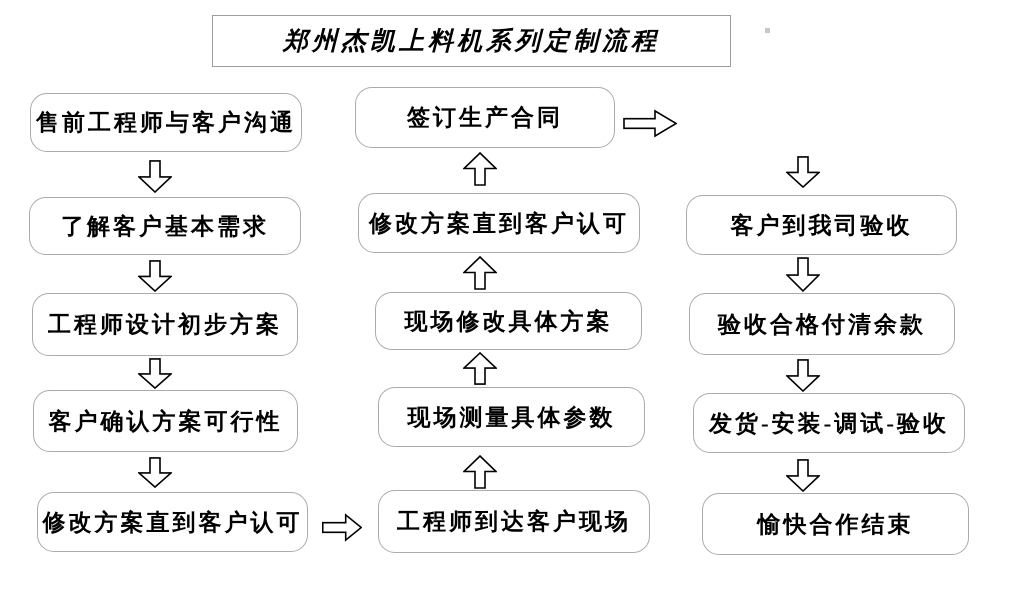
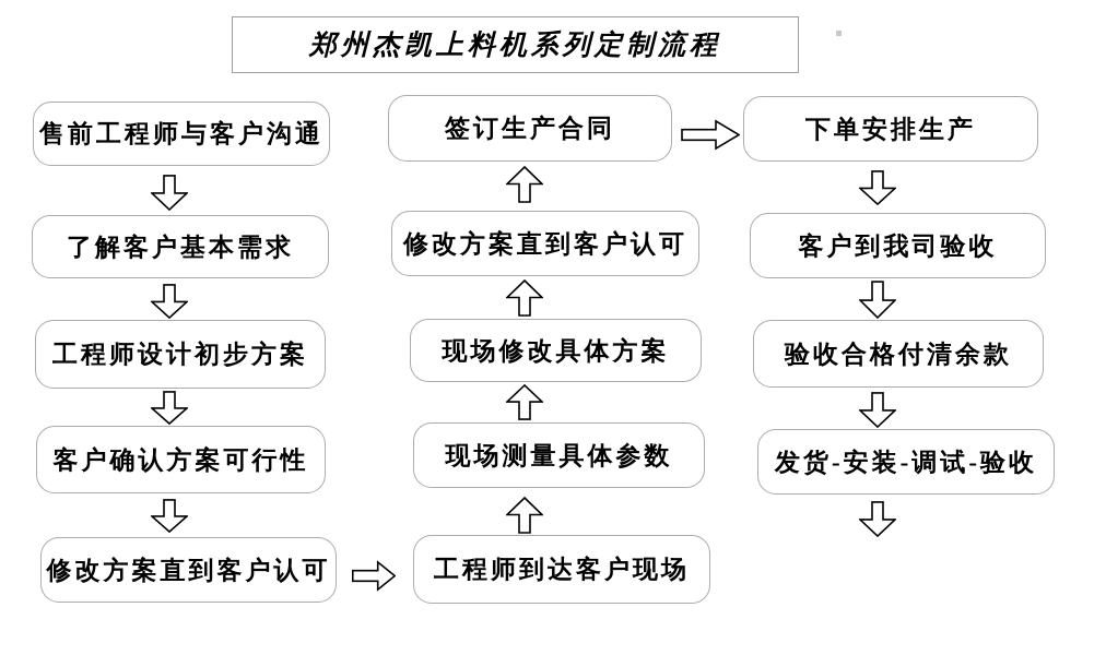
  郑州杰凯上料机系列定制流程
  售前工程师与客户沟通
  了解客户基本需求
  工程师设计初步方案
  客户确认方案可行性
  修改方案直到客户认可
  签订生产合同
  修改方案直到客户认可
  现场修改具体方案
  现场测量具体参数
  工程师到达客户现场
+ 下单安排生产
  客户到我司验收
  验收合格付清余款
  发货-安装-调试-验收
- 愉快合作结束
